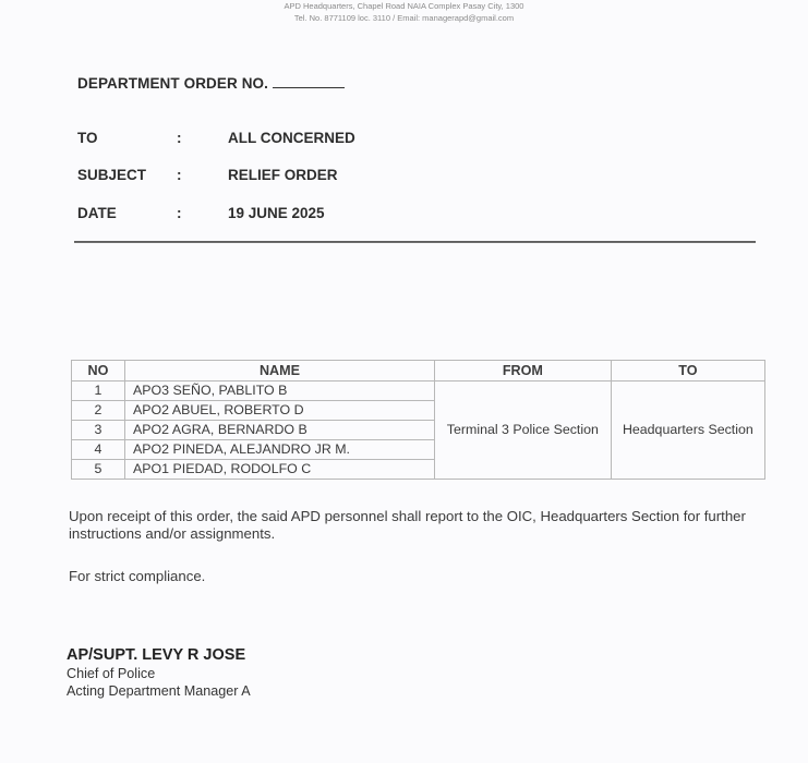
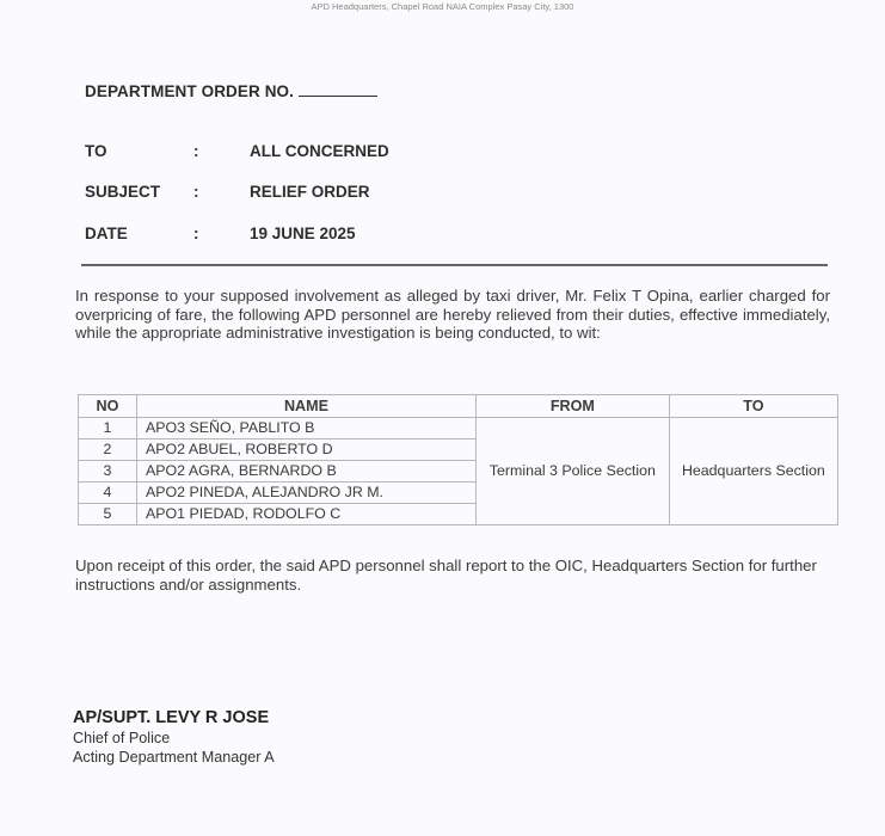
  APD Headquarters, Chapel Road NAIA Complex Pasay City, 1300
- Tel. No. 8771109 loc. 3110 / Email: managerapd@gmail.com
  DEPARTMENT ORDER NO.
  TO
  :
  ALL CONCERNED
  SUBJECT
  :
  RELIEF ORDER
  DATE
  :
  19 JUNE 2025
+ In response to your supposed involvement as alleged by taxi driver, Mr. Felix T Opina, earlier charged for overpricing of fare, the following APD personnel are hereby relieved from their duties, effective immediately, while the appropriate administrative investigation is being conducted, to wit:
  NO	NAME	FROM	TO
  1	APO3 SEÑO, PABLITO B	Terminal 3 Police Section	Headquarters Section
  2	APO2 ABUEL, ROBERTO D
  3	APO2 AGRA, BERNARDO B
  4	APO2 PINEDA, ALEJANDRO JR M.
  5	APO1 PIEDAD, RODOLFO C
  Upon receipt of this order, the said APD personnel shall report to the OIC, Headquarters Section for further instructions and/or assignments.
- For strict compliance.
  AP/SUPT. LEVY R JOSE
  Chief of Police
  Acting Department Manager A
